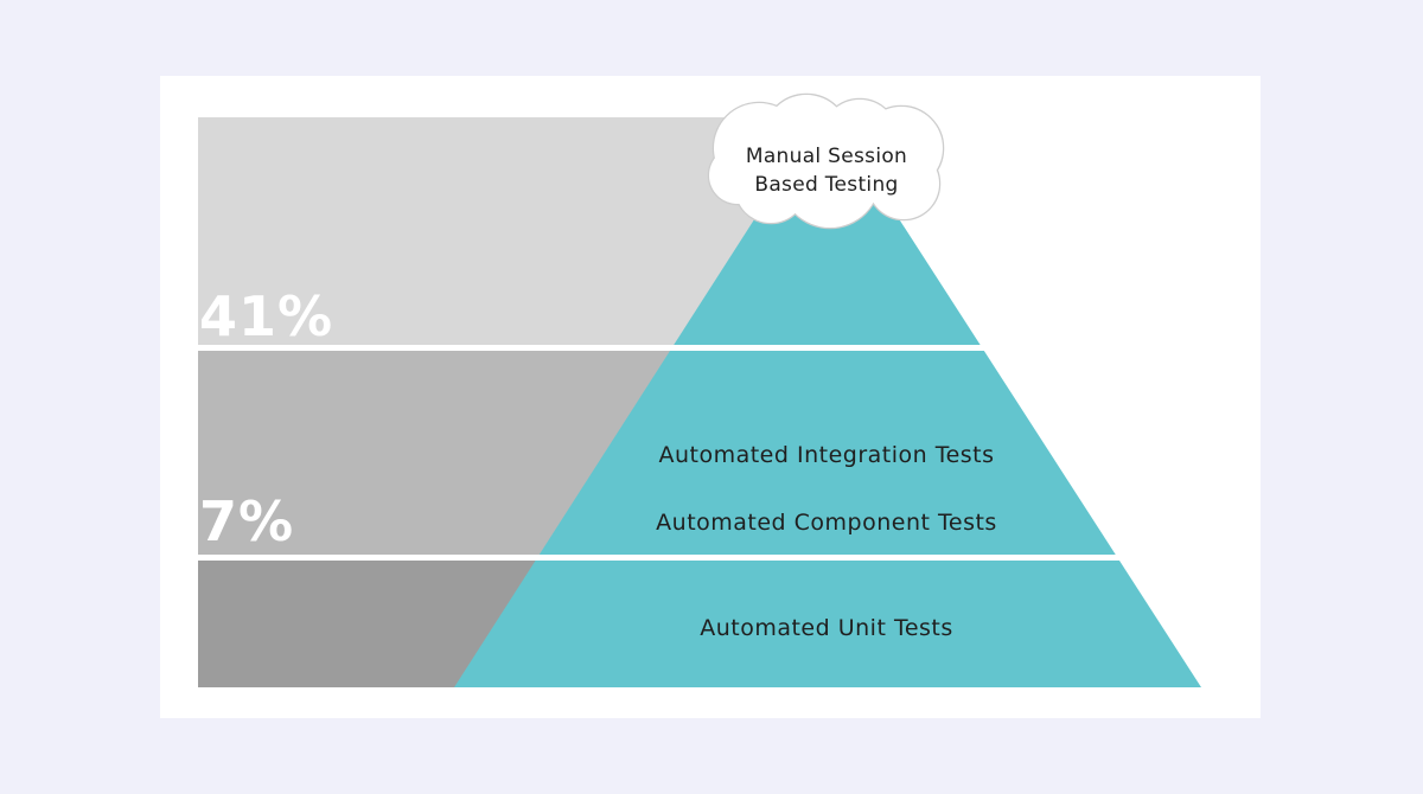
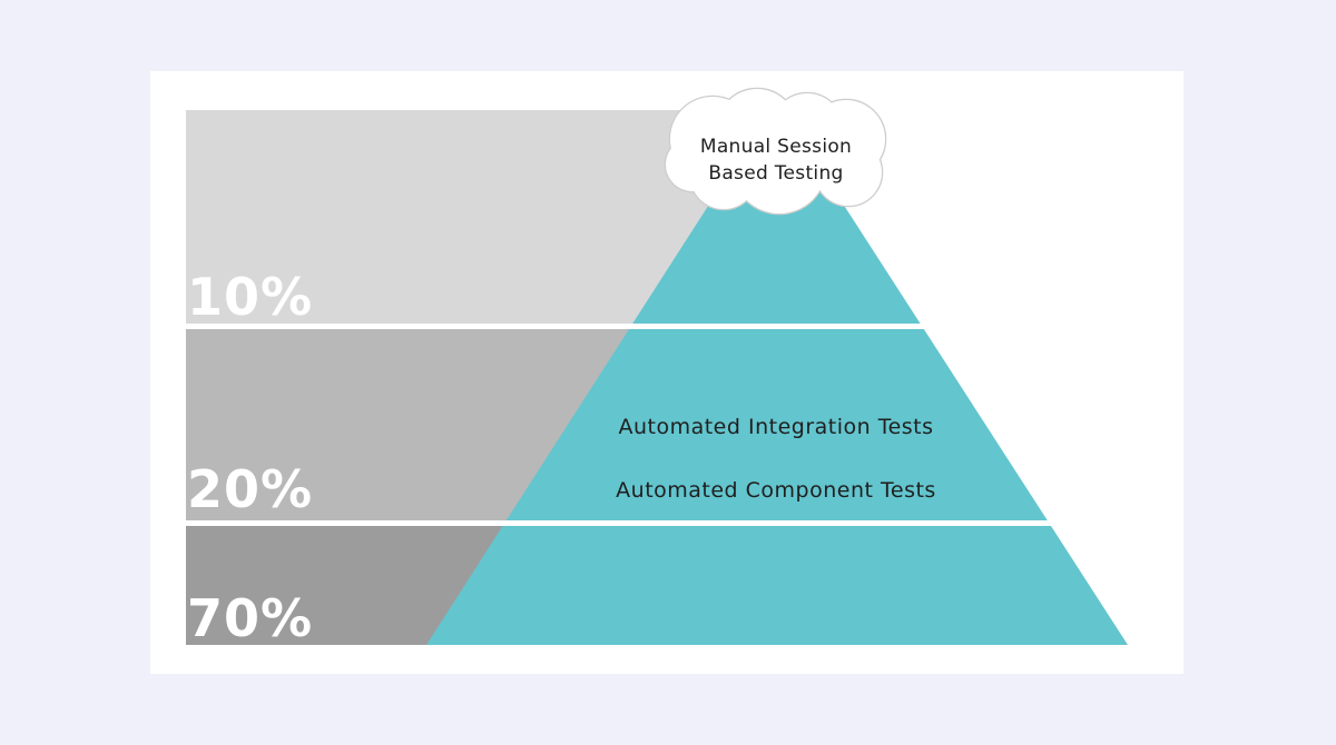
  Manual Session
  Based Testing
  Automated Integration Tests
  Automated Component Tests
- Automated Unit Tests
- 41%
+ 10%
- 7%
+ 20%
+ 70%
